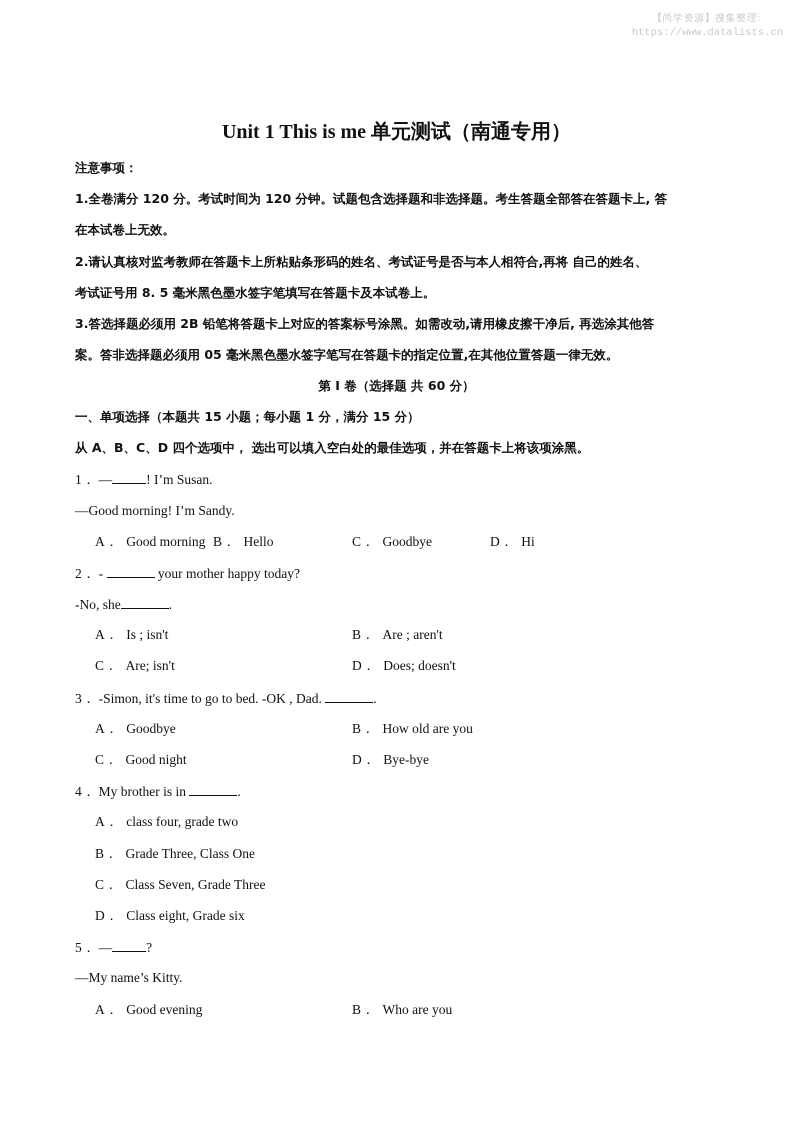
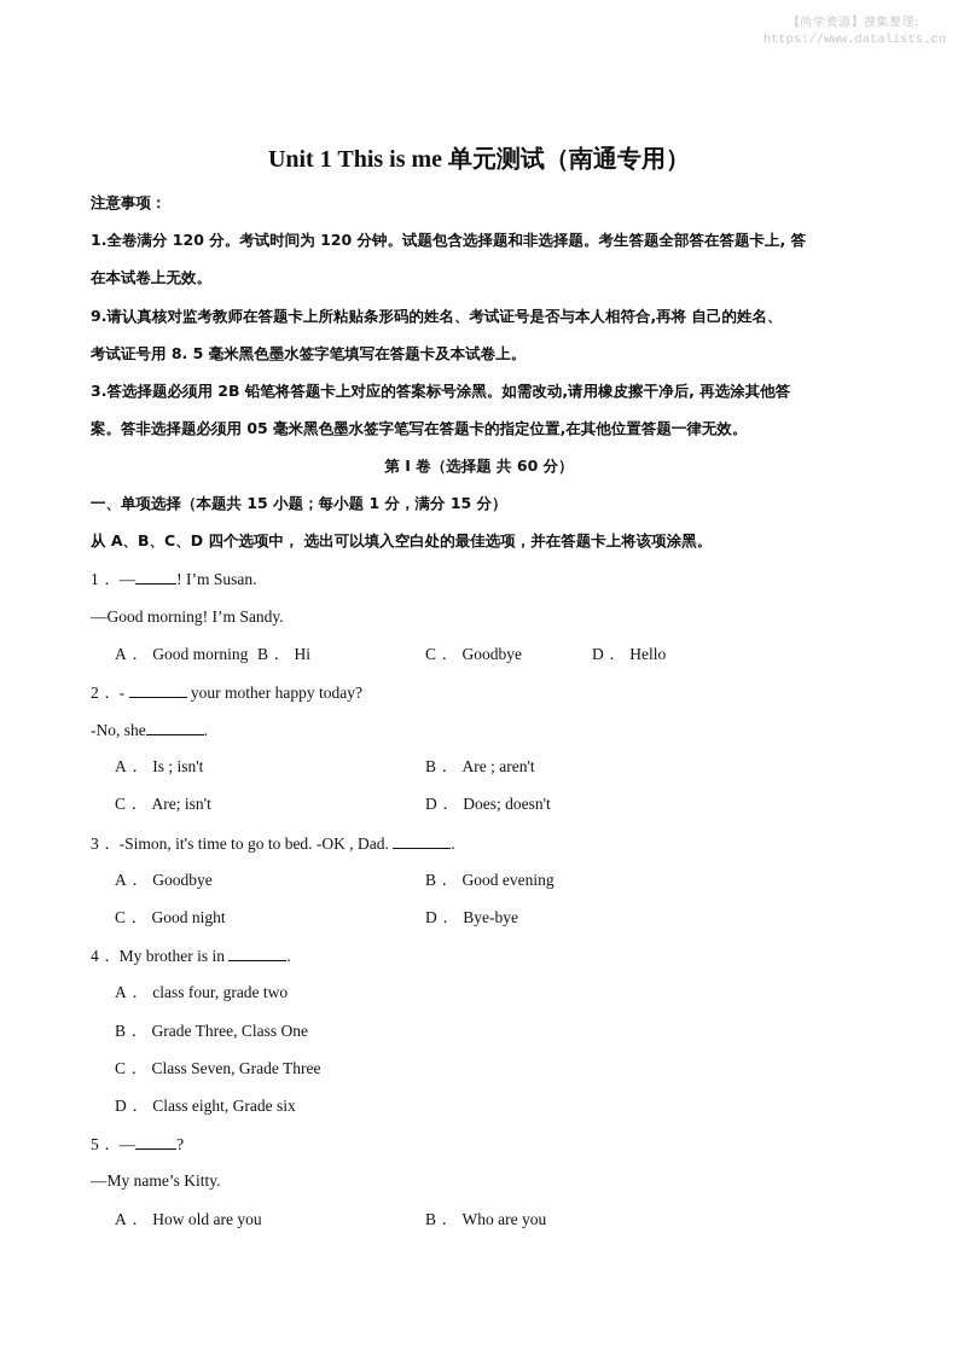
  【尚学资源】搜集整理:
  https://www.datalists.cn
  Unit 1 This is me 单元测试（南通专用）
  注意事项：
  1.全卷满分 120 分。考试时间为 120 分钟。试题包含选择题和非选择题。考生答题全部答在答题卡上, 答
  在本试卷上无效。
- 2.请认真核对监考教师在答题卡上所粘贴条形码的姓名、考试证号是否与本人相符合,再将 自己的姓名、
+ 9.请认真核对监考教师在答题卡上所粘贴条形码的姓名、考试证号是否与本人相符合,再将 自己的姓名、
  考试证号用 8. 5 毫米黑色墨水签字笔填写在答题卡及本试卷上。
  3.答选择题必须用 2B 铅笔将答题卡上对应的答案标号涂黑。如需改动,请用橡皮擦干净后, 再选涂其他答
  案。答非选择题必须用 05 毫米黑色墨水签字笔写在答题卡的指定位置,在其他位置答题一律无效。
  第 I 卷（选择题 共 60 分）
  一、单项选择（本题共 15 小题；每小题 1 分，满分 15 分）
  从 A、B、C、D 四个选项中， 选出可以填入空白处的最佳选项，并在答题卡上将该项涂黑。
  1． — ! I’m Susan.
  —Good morning! I’m Sandy.
  A． Good morning
- B． Hello
+ B． Hi
  C． Goodbye
- D． Hi
+ D． Hello
  2． - your mother happy today?
  -No, she .
  A． Is ; isn't
  B． Are ; aren't
  C． Are; isn't
  D． Does; doesn't
  3． -Simon, it's time to go to bed. -OK , Dad. .
  A． Goodbye
- B． How old are you
+ B． Good evening
  C． Good night
  D． Bye-bye
  4． My brother is in .
  A． class four, grade two
  B． Grade Three, Class One
  C． Class Seven, Grade Three
  D． Class eight, Grade six
  5． — ?
  —My name’s Kitty.
- A． Good evening
+ A． How old are you
  B． Who are you
